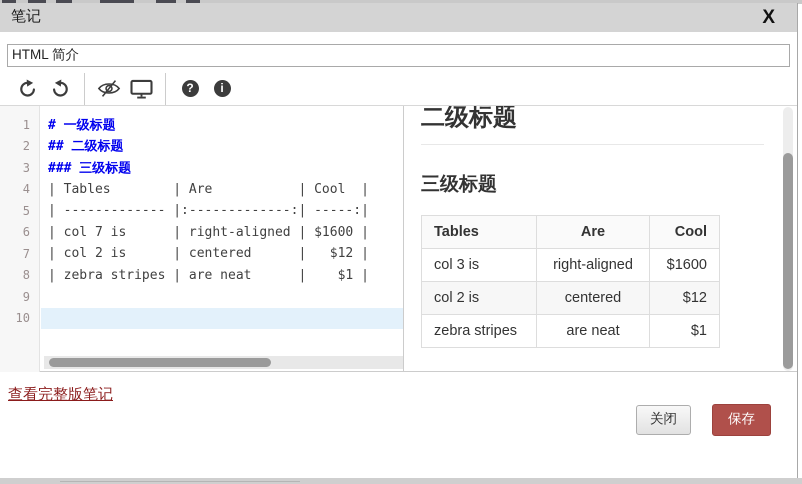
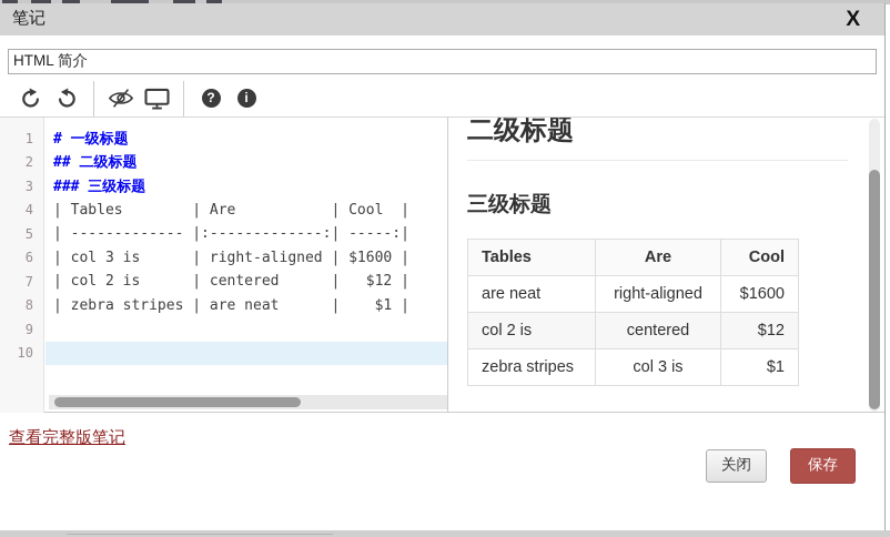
  笔记
  X
  HTML 简介
  ?
  i
  1
  # 一级标题
  2
  ## 二级标题
  3
  ### 三级标题
  4
  | Tables | Are | Cool |
  5
  | ------------- |:-------------:| -----:|
  6
- | col 7 is | right-aligned | $1600 |
+ | col 3 is | right-aligned | $1600 |
  7
  | col 2 is | centered | $12 |
  8
  | zebra stripes | are neat | $1 |
  9
  10
  二级标题
  三级标题
  Tables	Are	Cool
- col 3 is	right-aligned	$1600
+ are neat	right-aligned	$1600
  col 2 is	centered	$12
- zebra stripes	are neat	$1
+ zebra stripes	col 3 is	$1
  查看完整版笔记
  关闭
  保存
